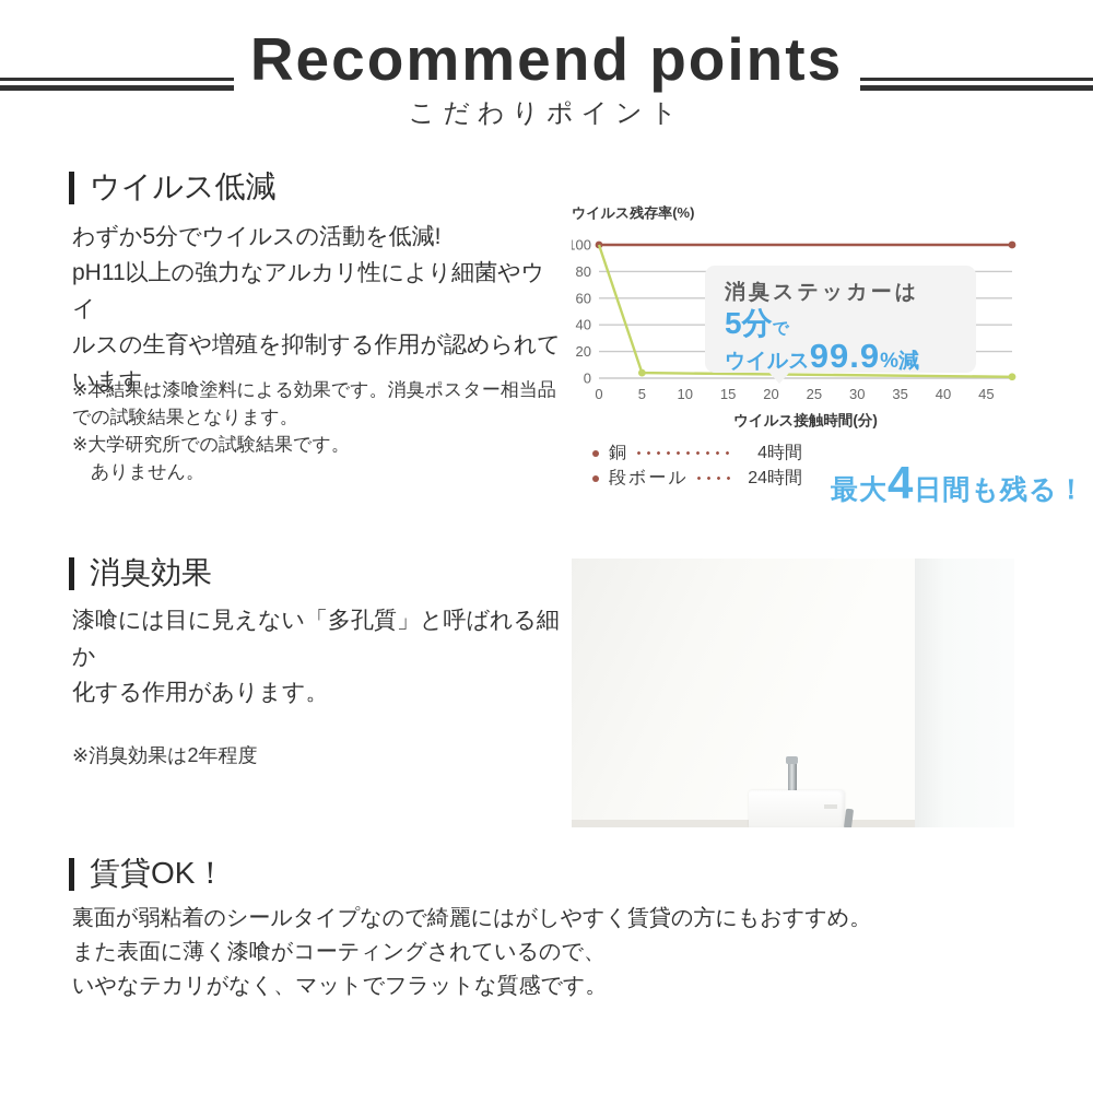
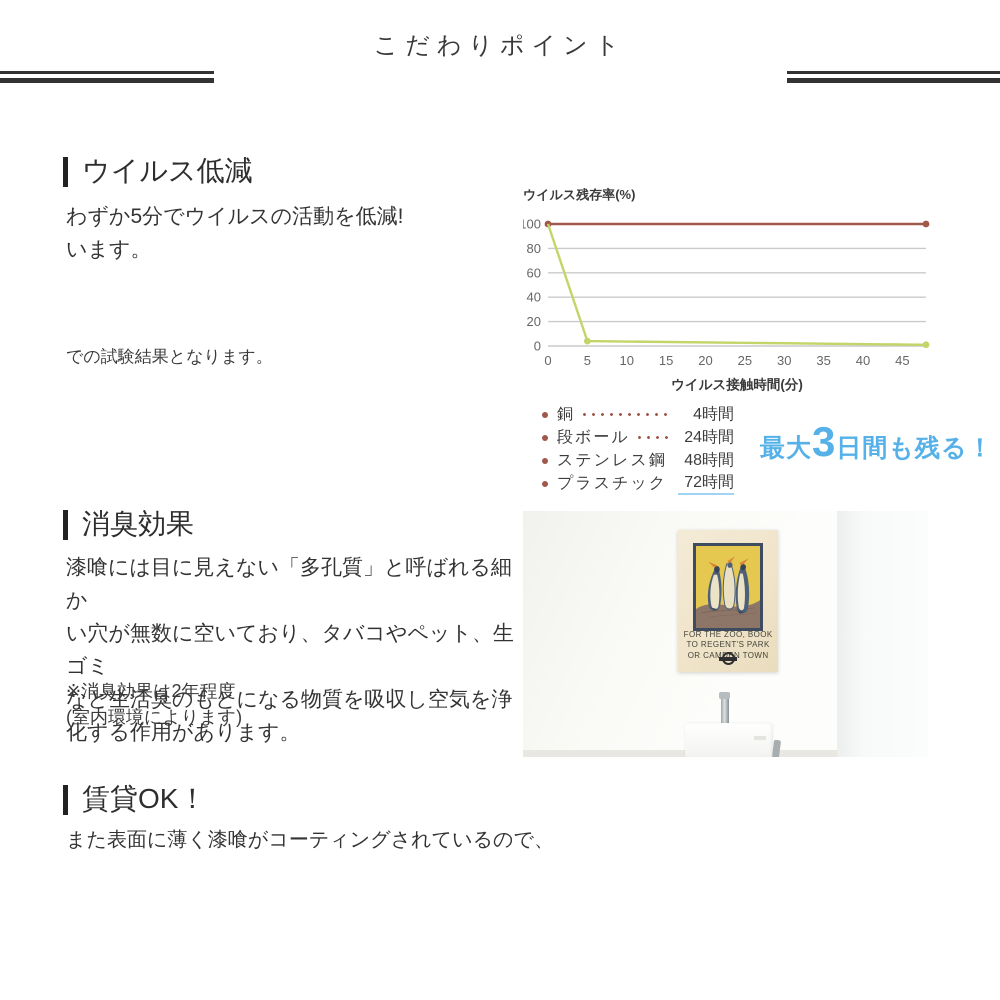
- Recommend points
  こだわりポイント
  ウイルス低減
  わずか5分でウイルスの活動を低減!
- pH11以上の強力なアルカリ性により細菌やウイ
- ルスの生育や増殖を抑制する作用が認められて
  います。
- ※本結果は漆喰塗料による効果です。消臭ポスター相当品
  での試験結果となります。
- ※大学研究所での試験結果です。
- ありません。
  ウイルス残存率(%)
  0
  20
  40
  60
  80
  100
  0
  5
  10
  15
  20
  25
  30
  35
  40
  45
  ウイルス接触時間(分)
- 消臭ステッカーは
- 5分で
- ウイルス99.9%減
  銅
  4時間
  段ボール
  24時間
+ ステンレス鋼
+ 48時間
+ プラスチック
+ 72時間
  最大
- 4
+ 3
  日間も残る！
  消臭効果
  漆喰には目に見えない「多孔質」と呼ばれる細か
+ い穴が無数に空いており、タバコやペット、生ゴミ
+ など生活臭のもとになる物質を吸収し空気を浄
  化する作用があります。
  ※消臭効果は2年程度
+ (室内環境によります)
+ FOR THE ZOO, BOOK
+ TO REGENT'S PARK
+ OR CAMDEN TOWN
  賃貸OK！
- 裏面が弱粘着のシールタイプなので綺麗にはがしやすく賃貸の方にもおすすめ。
  また表面に薄く漆喰がコーティングされているので、
- いやなテカリがなく、マットでフラットな質感です。
